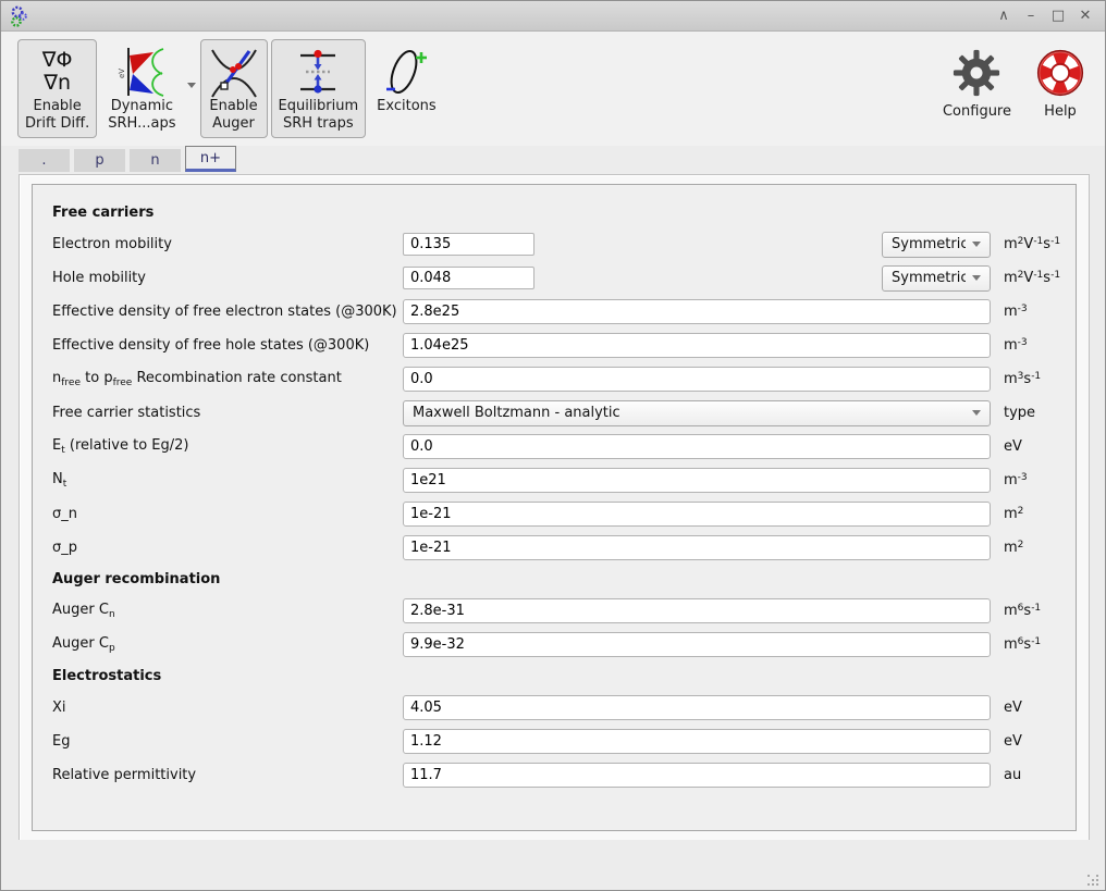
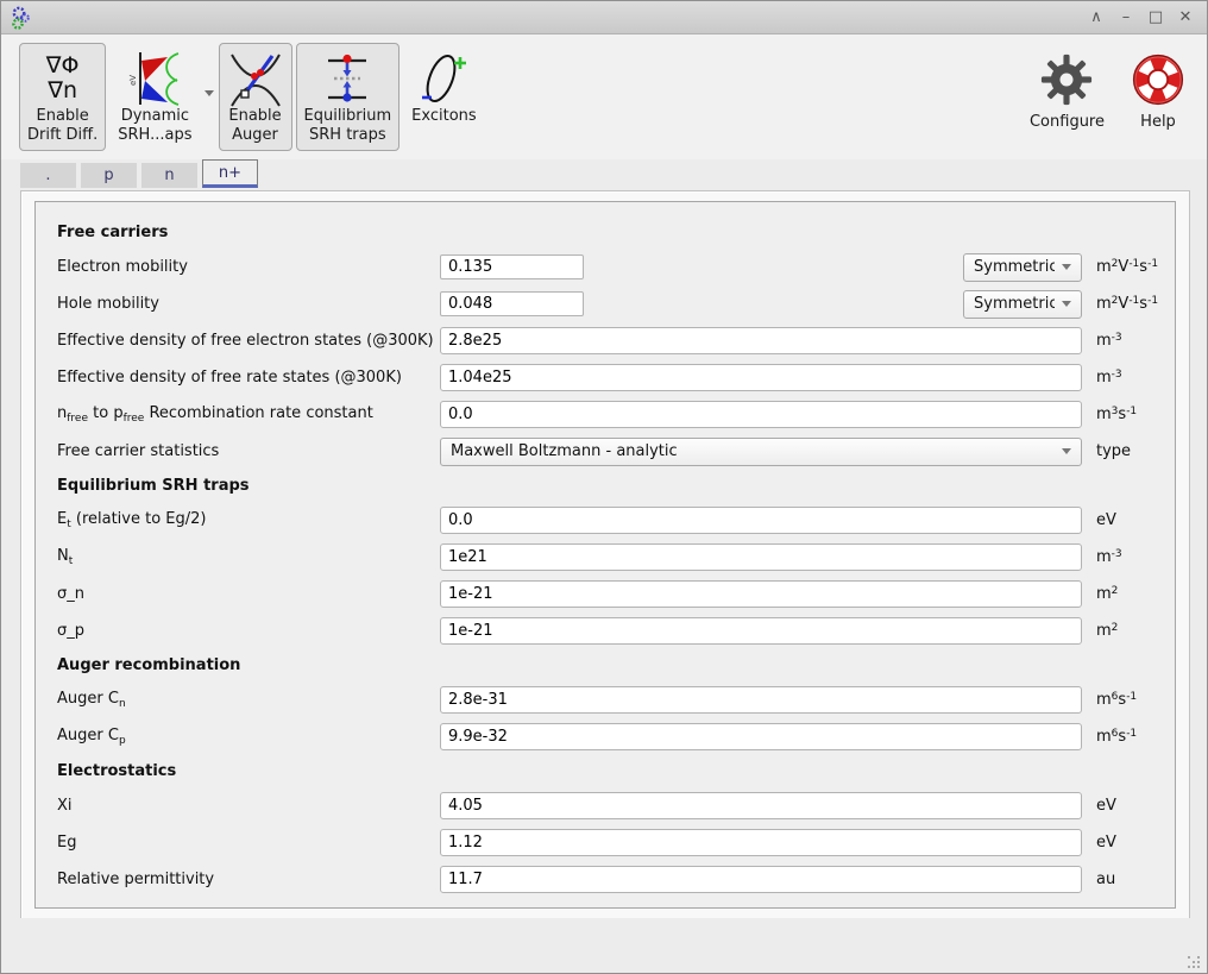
  ∧
  –
  □
  ✕
  ∇Φ
  ∇n
  Enable
  Drift Diff.
  Dynamic
  SRH...aps
  Enable
  Auger
  Equilibrium
  SRH traps
  Excitons
  Configure
  Help
  .
  p
  n
  n+
  Free carriers
  Electron mobility
  0.135
  Symmetric
  m2V-1s-1
  Hole mobility
  0.048
  Symmetric
  m2V-1s-1
  Effective density of free electron states (@300K)
  2.8e25
  m-3
- Effective density of free hole states (@300K)
+ Effective density of free rate states (@300K)
  1.04e25
  m-3
  nfree to pfree Recombination rate constant
  0.0
  m3s-1
  Free carrier statistics
  Maxwell Boltzmann - analytic
  type
+ Equilibrium SRH traps
  Et (relative to Eg/2)
  0.0
  eV
  Nt
  1e21
  m-3
  σ_n
  1e-21
  m2
  σ_p
  1e-21
  m2
  Auger recombination
  Auger Cn
  2.8e-31
  m6s-1
  Auger Cp
  9.9e-32
  m6s-1
  Electrostatics
  Xi
  4.05
  eV
  Eg
  1.12
  eV
  Relative permittivity
  11.7
  au
